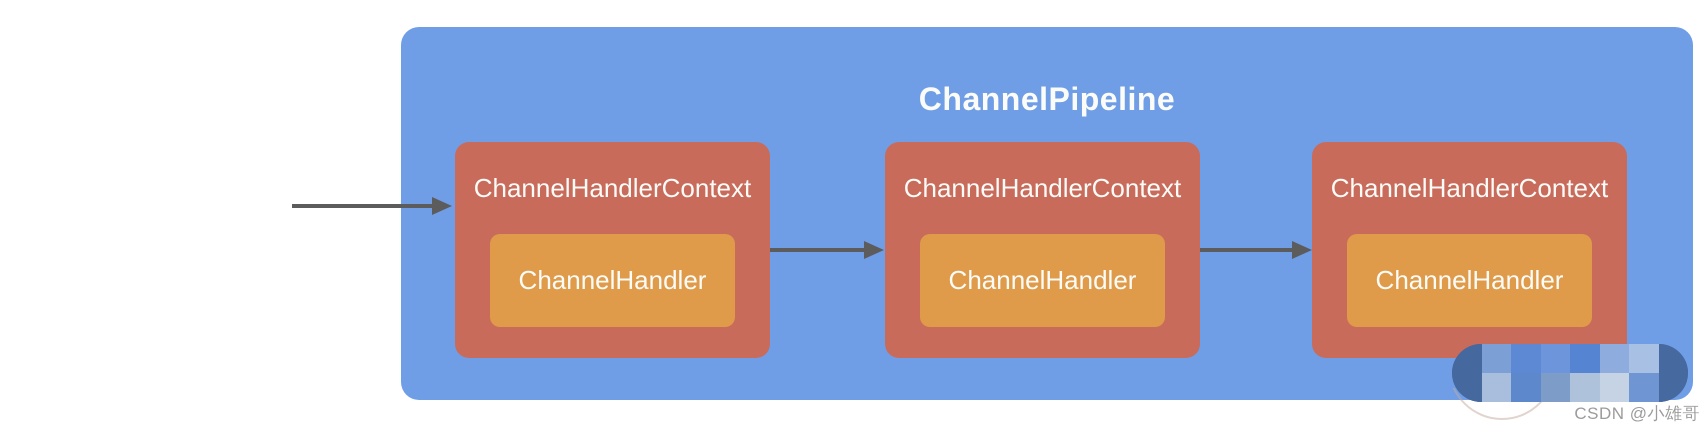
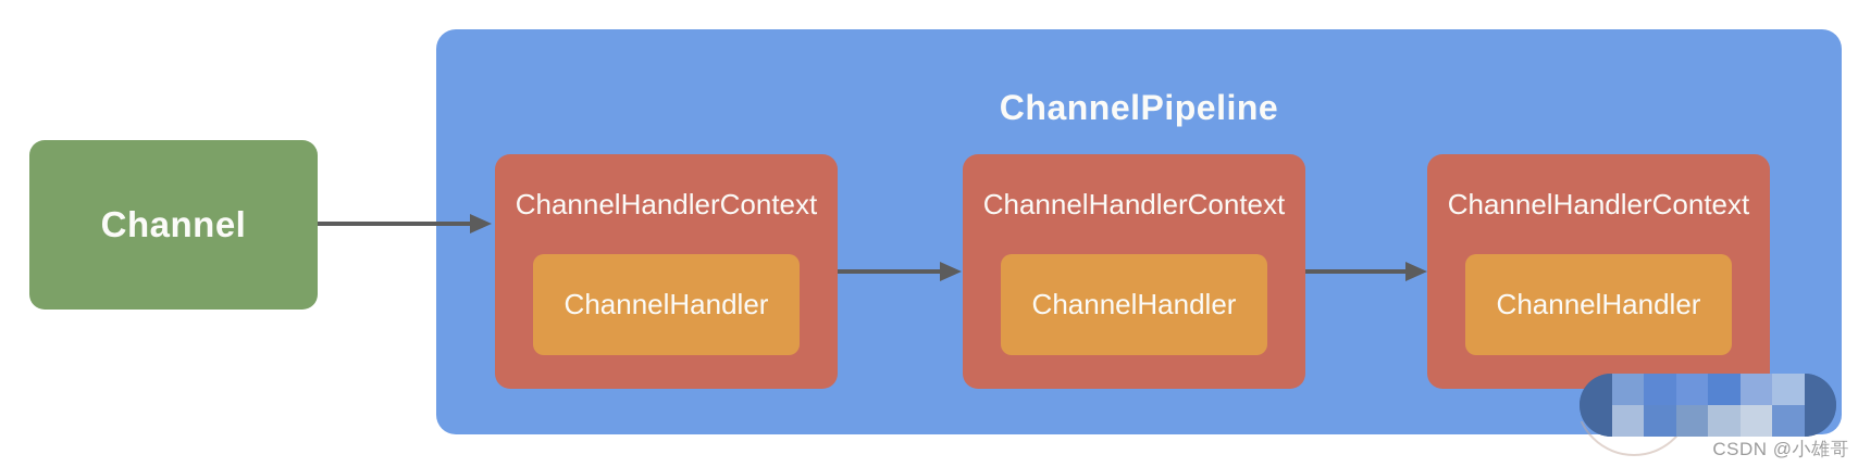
+ Channel
  ChannelPipeline
  ChannelHandlerContext
  ChannelHandler
  ChannelHandlerContext
  ChannelHandler
  ChannelHandlerContext
  ChannelHandler
  CSDN @小雄哥
